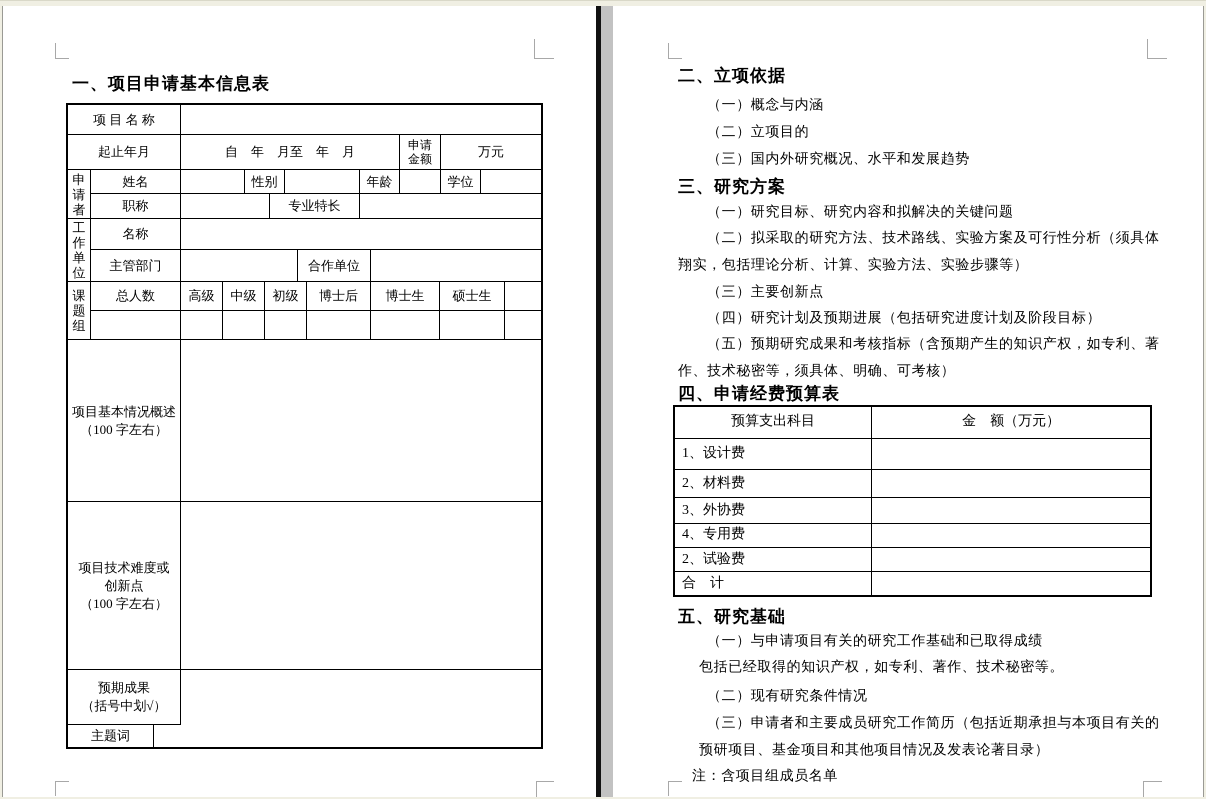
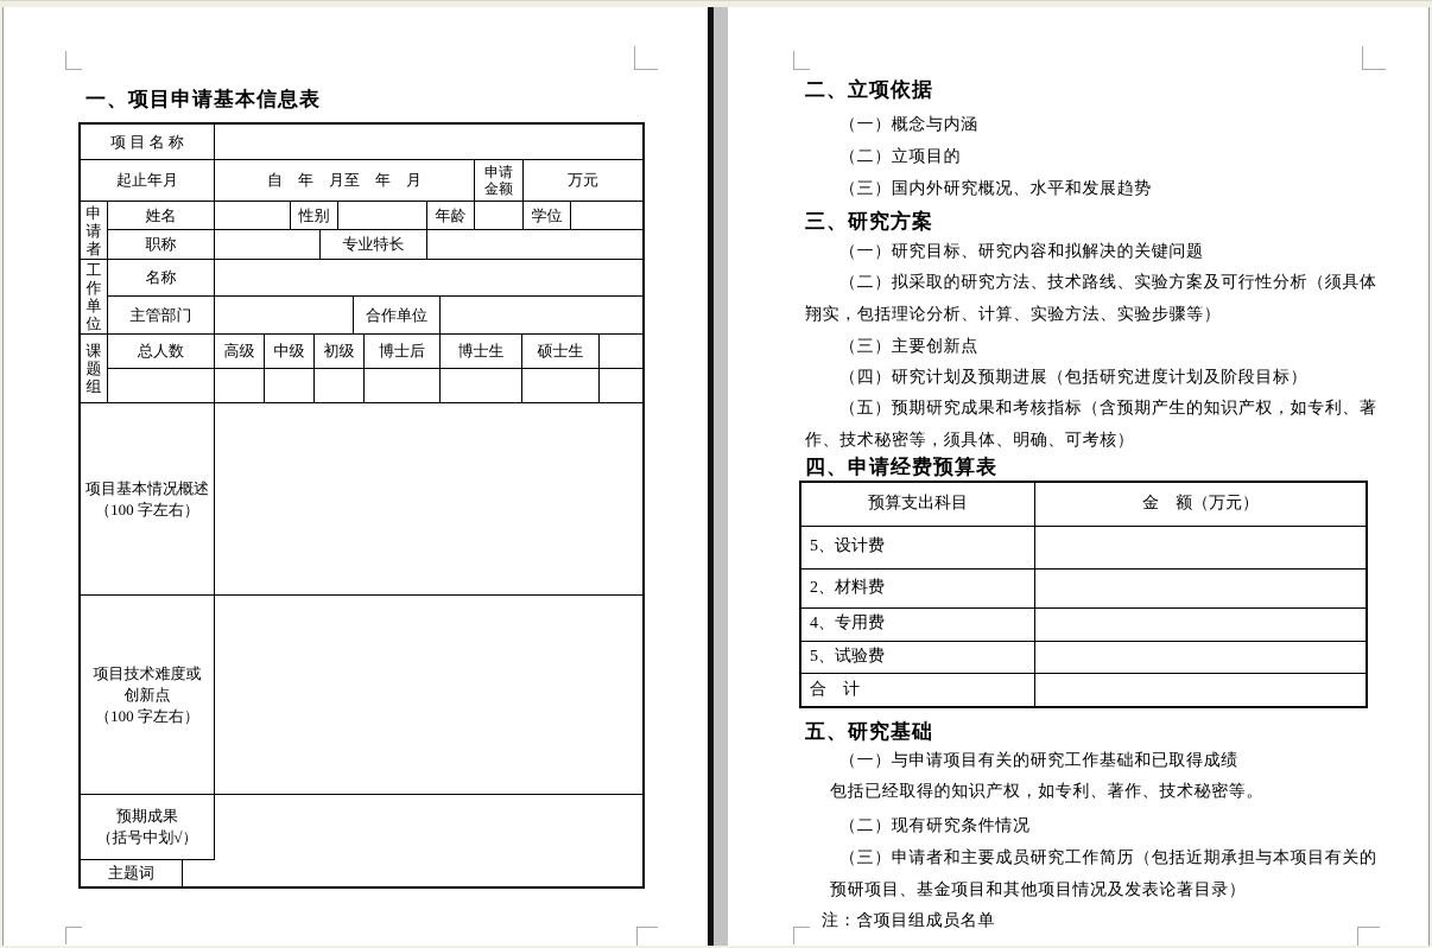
  一、项目申请基本信息表
  项 目 名 称
  起止年月
  自 年 月至 年 月
  申请
  金额
  万元
  申请者
  姓名
  性别
  年龄
  学位
  职称
  专业特长
  工作单位
  名称
  主管部门
  合作单位
  课题组
  总人数
  高级
  中级
  初级
  博士后
  博士生
  硕士生
  项目基本情况概述
  （100 字左右）
  项目技术难度或
  创新点
  （100 字左右）
  预期成果
  （括号中划√）
  主题词
  二、立项依据
  （一）概念与内涵
  （二）立项目的
  （三）国内外研究概况、水平和发展趋势
  三、研究方案
  （一）研究目标、研究内容和拟解决的关键问题
  （二）拟采取的研究方法、技术路线、实验方案及可行性分析（须具体
  翔实，包括理论分析、计算、实验方法、实验步骤等）
  （三）主要创新点
  （四）研究计划及预期进展（包括研究进度计划及阶段目标）
  （五）预期研究成果和考核指标（含预期产生的知识产权，如专利、著
  作、技术秘密等，须具体、明确、可考核）
  四、申请经费预算表
  预算支出科目	金 额（万元）
- 1、设计费
+ 5、设计费
  2、材料费
- 3、外协费
  4、专用费
- 2、试验费
+ 5、试验费
  合 计
  五、研究基础
  （一）与申请项目有关的研究工作基础和已取得成绩
  包括已经取得的知识产权，如专利、著作、技术秘密等。
  （二）现有研究条件情况
  （三）申请者和主要成员研究工作简历（包括近期承担与本项目有关的
  预研项目、基金项目和其他项目情况及发表论著目录）
  注：含项目组成员名单
